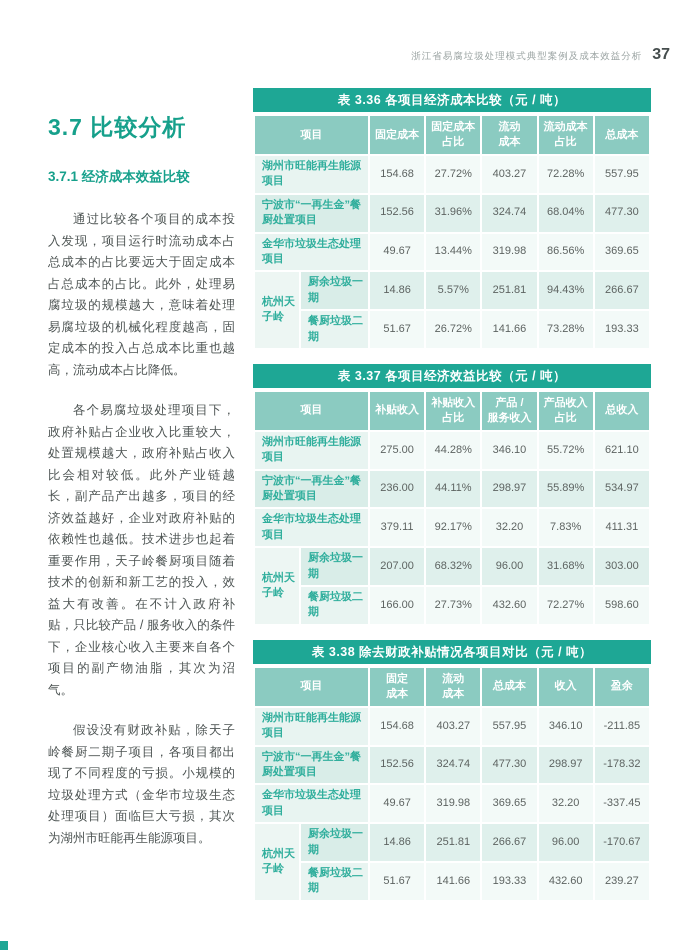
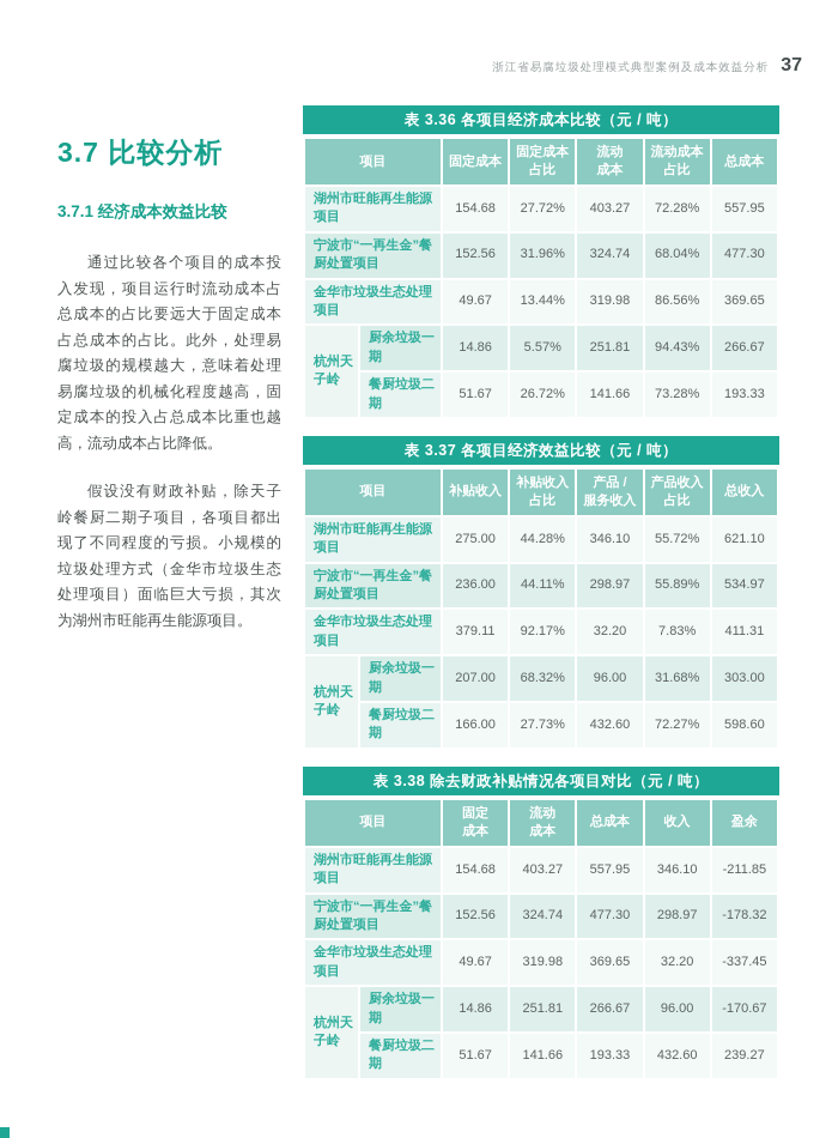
  浙江省易腐垃圾处理模式典型案例及成本效益分析
  37
  3.7 比较分析
  3.7.1 经济成本效益比较
  通过比较各个项目的成本投入发现，项目运行时流动成本占总成本的占比要远大于固定成本占总成本的占比。此外，处理易腐垃圾的规模越大，意味着处理易腐垃圾的机械化程度越高，固定成本的投入占总成本比重也越高，流动成本占比降低。
- 各个易腐垃圾处理项目下，政府补贴占企业收入比重较大，处置规模越大，政府补贴占收入比会相对较低。此外产业链越长，副产品产出越多，项目的经济效益越好，企业对政府补贴的依赖性也越低。技术进步也起着重要作用，天子岭餐厨项目随着技术的创新和新工艺的投入，效益大有改善。在不计入政府补贴，只比较产品 / 服务收入的条件下，企业核心收入主要来自各个项目的副产物油脂，其次为沼气。
  假设没有财政补贴，除天子岭餐厨二期子项目，各项目都出现了不同程度的亏损。小规模的垃圾处理方式（金华市垃圾生态处理项目）面临巨大亏损，其次为湖州市旺能再生能源项目。
  表 3.36 各项目经济成本比较（元 / 吨）
  项目	固定成本	固定成本 占比	流动 成本	流动成本 占比	总成本
  湖州市旺能再生能源项目	154.68	27.72%	403.27	72.28%	557.95
  宁波市“一再生金”餐厨处置项目	152.56	31.96%	324.74	68.04%	477.30
  金华市垃圾生态处理项目	49.67	13.44%	319.98	86.56%	369.65
  杭州天子岭	厨余垃圾一期	14.86	5.57%	251.81	94.43%	266.67
  餐厨垃圾二期	51.67	26.72%	141.66	73.28%	193.33
  表 3.37 各项目经济效益比较（元 / 吨）
  项目	补贴收入	补贴收入 占比	产品 / 服务收入	产品收入 占比	总收入
  湖州市旺能再生能源项目	275.00	44.28%	346.10	55.72%	621.10
  宁波市“一再生金”餐厨处置项目	236.00	44.11%	298.97	55.89%	534.97
  金华市垃圾生态处理项目	379.11	92.17%	32.20	7.83%	411.31
  杭州天子岭	厨余垃圾一期	207.00	68.32%	96.00	31.68%	303.00
  餐厨垃圾二期	166.00	27.73%	432.60	72.27%	598.60
  表 3.38 除去财政补贴情况各项目对比（元 / 吨）
  项目	固定 成本	流动 成本	总成本	收入	盈余
  湖州市旺能再生能源项目	154.68	403.27	557.95	346.10	-211.85
  宁波市“一再生金”餐厨处置项目	152.56	324.74	477.30	298.97	-178.32
  金华市垃圾生态处理项目	49.67	319.98	369.65	32.20	-337.45
  杭州天子岭	厨余垃圾一期	14.86	251.81	266.67	96.00	-170.67
  餐厨垃圾二期	51.67	141.66	193.33	432.60	239.27
